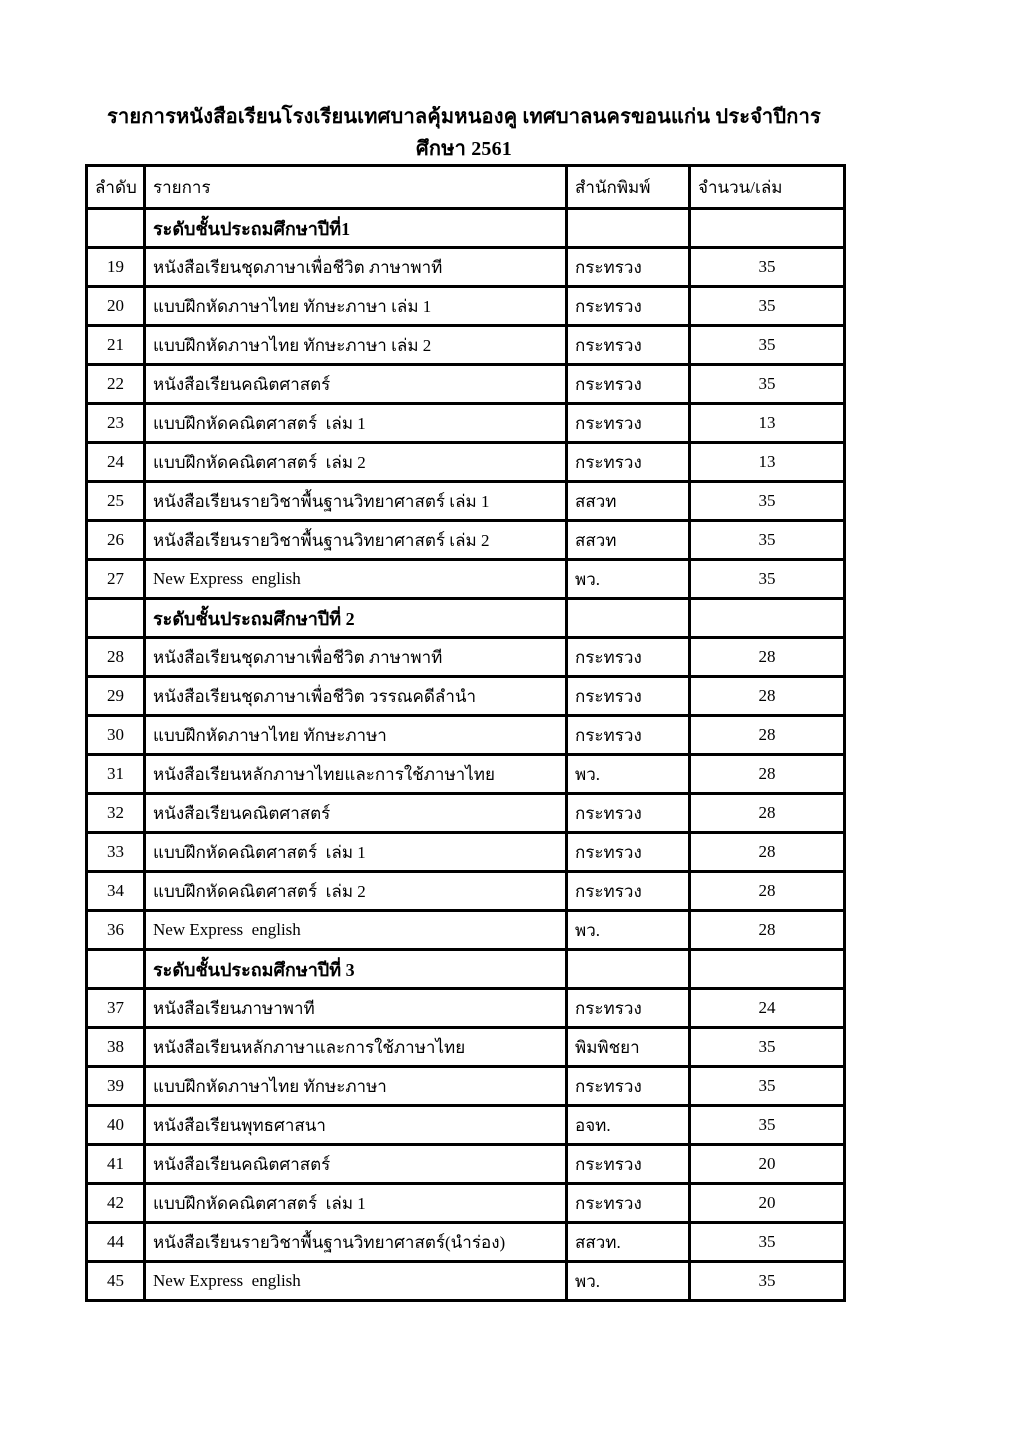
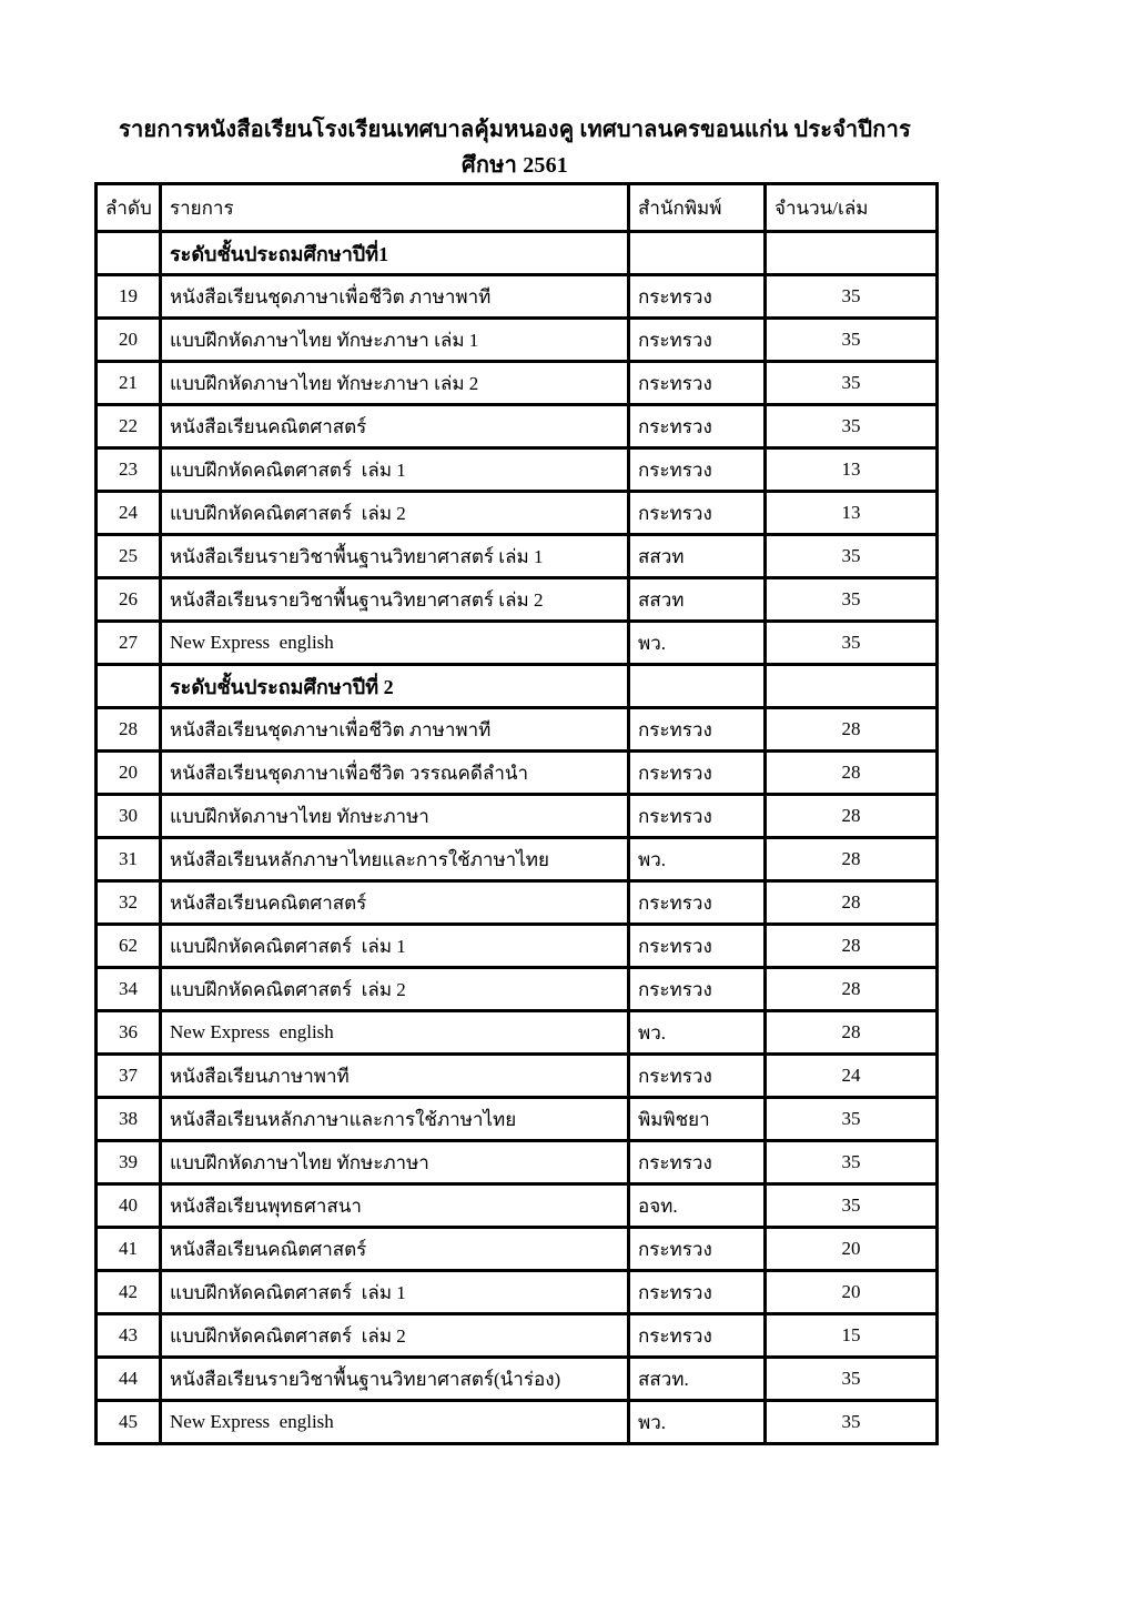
  รายการหนังสือเรียนโรงเรียนเทศบาลคุ้มหนองคู เทศบาลนครขอนแก่น ประจำปีการศึกษา 2561
  ลำดับ	รายการ	สำนักพิมพ์	จำนวน/เล่ม
  	ระดับชั้นประถมศึกษาปีที่1
  19	หนังสือเรียนชุดภาษาเพื่อชีวิต ภาษาพาที	กระทรวง	35
  20	แบบฝึกหัดภาษาไทย ทักษะภาษา เล่ม 1	กระทรวง	35
  21	แบบฝึกหัดภาษาไทย ทักษะภาษา เล่ม 2	กระทรวง	35
  22	หนังสือเรียนคณิตศาสตร์	กระทรวง	35
  23	แบบฝึกหัดคณิตศาสตร์ เล่ม 1	กระทรวง	13
  24	แบบฝึกหัดคณิตศาสตร์ เล่ม 2	กระทรวง	13
  25	หนังสือเรียนรายวิชาพื้นฐานวิทยาศาสตร์ เล่ม 1	สสวท	35
  26	หนังสือเรียนรายวิชาพื้นฐานวิทยาศาสตร์ เล่ม 2	สสวท	35
  27	New Express english	พว.	35
  	ระดับชั้นประถมศึกษาปีที่ 2
  28	หนังสือเรียนชุดภาษาเพื่อชีวิต ภาษาพาที	กระทรวง	28
- 29	หนังสือเรียนชุดภาษาเพื่อชีวิต วรรณคดีลำนำ	กระทรวง	28
+ 20	หนังสือเรียนชุดภาษาเพื่อชีวิต วรรณคดีลำนำ	กระทรวง	28
  30	แบบฝึกหัดภาษาไทย ทักษะภาษา	กระทรวง	28
  31	หนังสือเรียนหลักภาษาไทยและการใช้ภาษาไทย	พว.	28
  32	หนังสือเรียนคณิตศาสตร์	กระทรวง	28
- 33	แบบฝึกหัดคณิตศาสตร์ เล่ม 1	กระทรวง	28
+ 62	แบบฝึกหัดคณิตศาสตร์ เล่ม 1	กระทรวง	28
  34	แบบฝึกหัดคณิตศาสตร์ เล่ม 2	กระทรวง	28
  36	New Express english	พว.	28
- 	ระดับชั้นประถมศึกษาปีที่ 3
  37	หนังสือเรียนภาษาพาที	กระทรวง	24
  38	หนังสือเรียนหลักภาษาและการใช้ภาษาไทย	พิมพิชยา	35
  39	แบบฝึกหัดภาษาไทย ทักษะภาษา	กระทรวง	35
  40	หนังสือเรียนพุทธศาสนา	อจท.	35
  41	หนังสือเรียนคณิตศาสตร์	กระทรวง	20
  42	แบบฝึกหัดคณิตศาสตร์ เล่ม 1	กระทรวง	20
+ 43	แบบฝึกหัดคณิตศาสตร์ เล่ม 2	กระทรวง	15
  44	หนังสือเรียนรายวิชาพื้นฐานวิทยาศาสตร์(นำร่อง)	สสวท.	35
  45	New Express english	พว.	35
